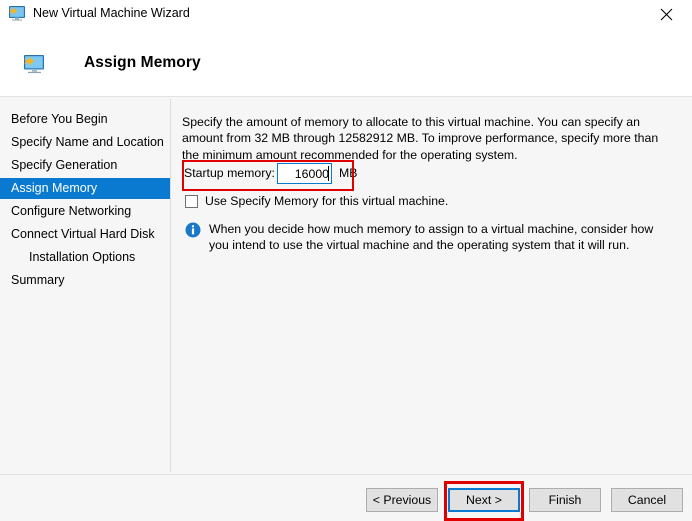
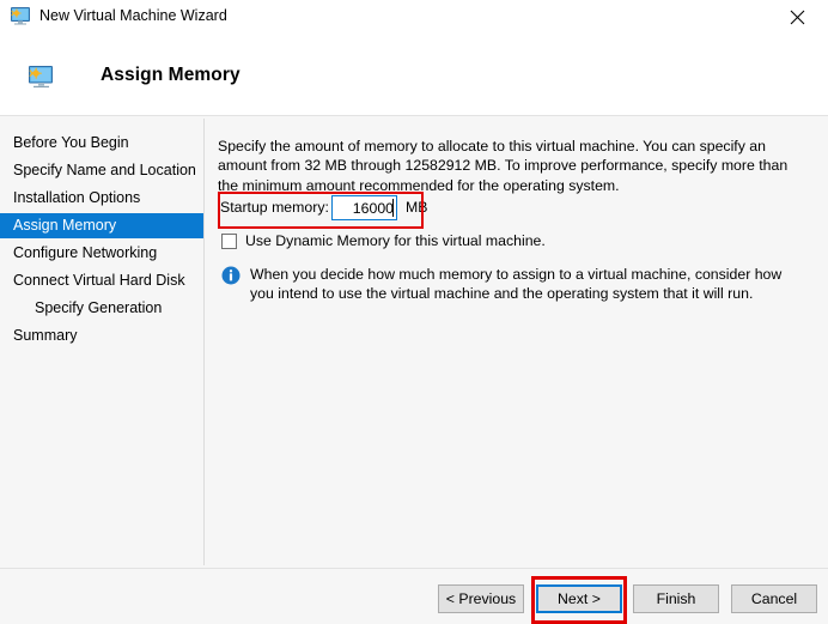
  New Virtual Machine Wizard
  Assign Memory
  Before You Begin
  Specify Name and Location
- Specify Generation
+ Installation Options
  Assign Memory
  Configure Networking
  Connect Virtual Hard Disk
- Installation Options
+ Specify Generation
  Summary
  Specify the amount of memory to allocate to this virtual machine. You can specify an amount from 32 MB through 12582912 MB. To improve performance, specify more than the minimum amount recommended for the operating system.
  Startup memory:
  16000
  MB
- Use Specify Memory for this virtual machine.
+ Use Dynamic Memory for this virtual machine.
  When you decide how much memory to assign to a virtual machine, consider how you intend to use the virtual machine and the operating system that it will run.
  < Previous
  Next >
  Finish
  Cancel
